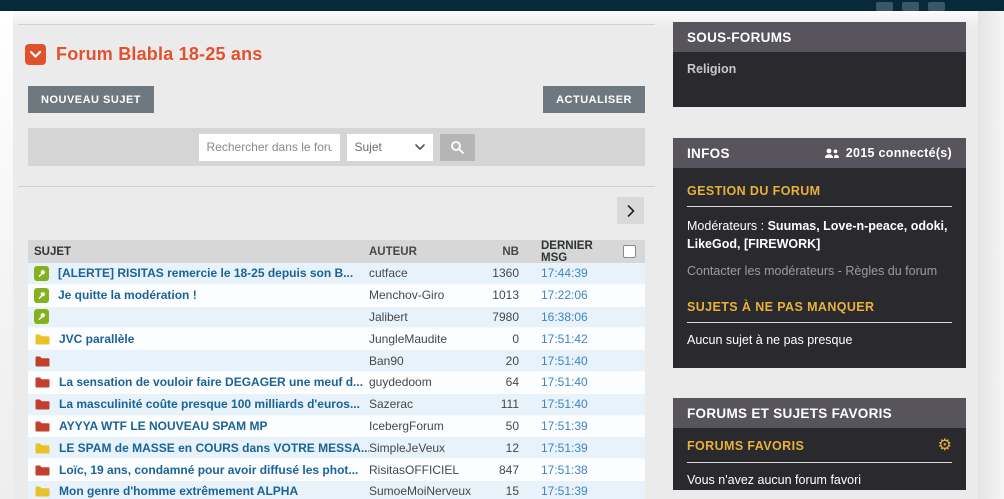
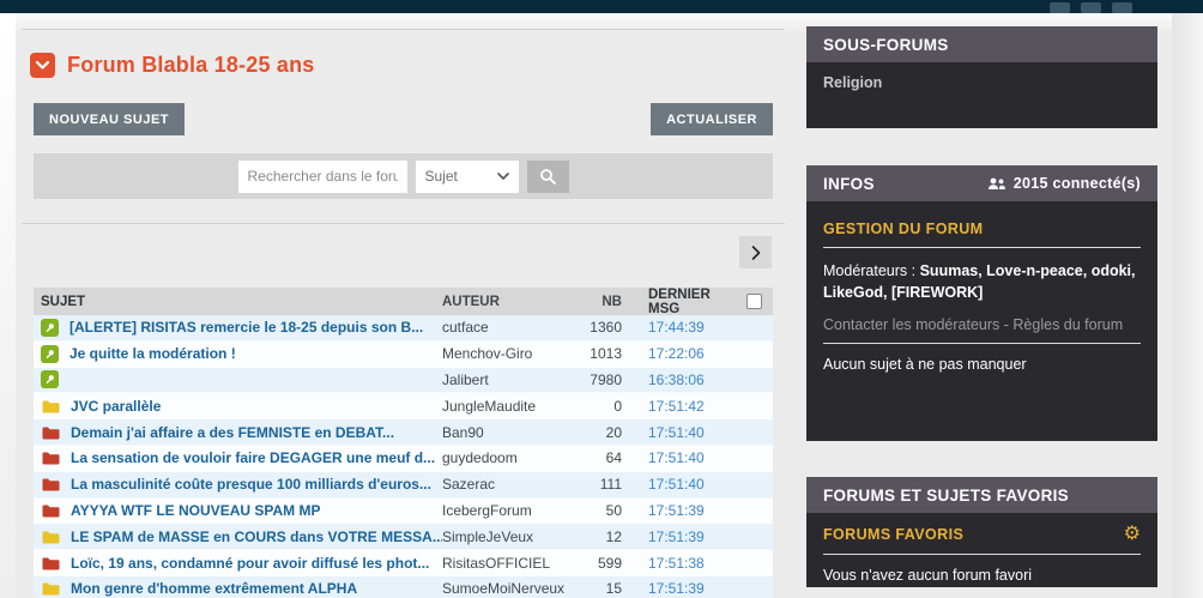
  Forum Blabla 18-25 ans
  NOUVEAU SUJET
  ACTUALISER
  Rechercher dans le foru
  Sujet
  SUJET
  AUTEUR
  NB
  DERNIER MSG
  [ALERTE] RISITAS remercie le 18-25 depuis son B...
  cutface
  1360
  17:44:39
  Je quitte la modération !
  Menchov-Giro
  1013
  17:22:06
  Jalibert
  7980
  16:38:06
  JVC parallèle
  JungleMaudite
  0
  17:51:42
+ Demain j'ai affaire a des FEMNISTE en DEBAT...
  Ban90
  20
  17:51:40
  La sensation de vouloir faire DEGAGER une meuf d...
  guydedoom
  64
  17:51:40
  La masculinité coûte presque 100 milliards d'euros...
  Sazerac
  111
  17:51:40
  AYYYA WTF LE NOUVEAU SPAM MP
  IcebergForum
  50
  17:51:39
  LE SPAM de MASSE en COURS dans VOTRE MESSA..
  SimpleJeVeux
  12
  17:51:39
  Loïc, 19 ans, condamné pour avoir diffusé les phot...
  RisitasOFFICIEL
- 847
+ 599
  17:51:38
  Mon genre d'homme extrêmement ALPHA
  SumoeMoiNerveux
  15
  17:51:39
  SOUS-FORUMS
  Religion
  INFOS
  2015 connecté(s)
  GESTION DU FORUM
  Modérateurs : Suumas, Love-n-peace, odoki, LikeGod, [FIREWORK]
  Contacter les modérateurs - Règles du forum
- SUJETS À NE PAS MANQUER
- Aucun sujet à ne pas presque
+ Aucun sujet à ne pas manquer
  FORUMS ET SUJETS FAVORIS
  FORUMS FAVORIS
  ⚙
  Vous n'avez aucun forum favori
